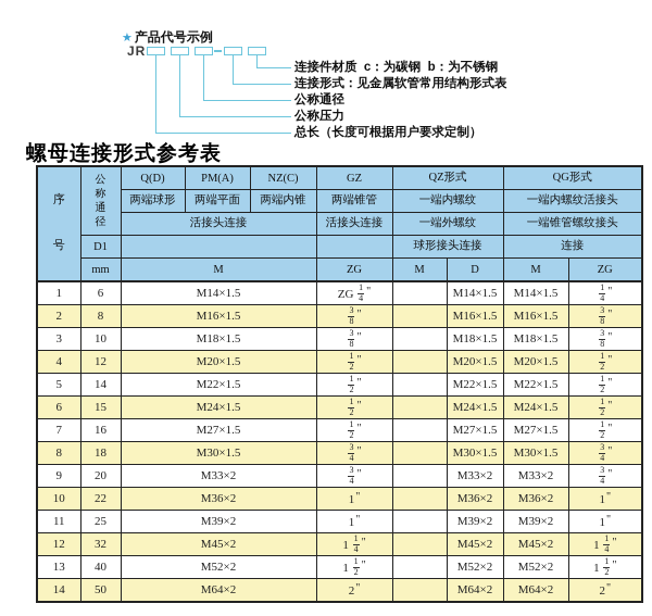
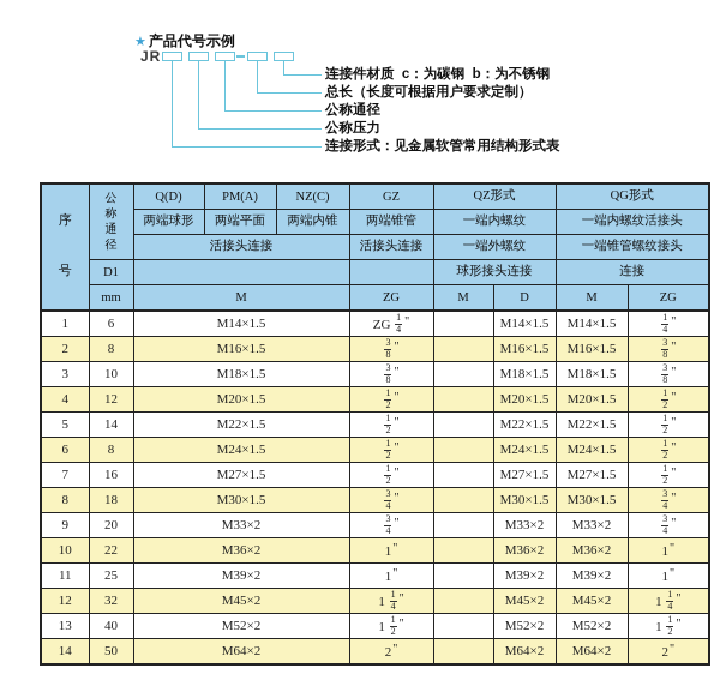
  ★ 产品代号示例
  JR
  连接件材质 c：为碳钢 b：为不锈钢
- 连接形式：见金属软管常用结构形式表
+ 总长（长度可根据用户要求定制）
  公称通径
  公称压力
- 总长（长度可根据用户要求定制）
+ 连接形式：见金属软管常用结构形式表
- 螺母连接形式参考表
  序号	公称通径	Q(D)	PM(A)	NZ(C)	GZ	QZ形式	QG形式
  两端球形	两端平面	两端内锥	两端锥管	一端内螺纹	一端内螺纹活接头
  活接头连接	活接头连接	一端外螺纹	一端锥管螺纹接头
  D1			球形接头连接	连接
  mm	M	ZG	M	D	M	ZG
  1	6	M14×1.5	ZG 14"		M14×1.5	M14×1.5	14"
  2	8	M16×1.5	38"		M16×1.5	M16×1.5	38"
  3	10	M18×1.5	38"		M18×1.5	M18×1.5	38"
  4	12	M20×1.5	12"		M20×1.5	M20×1.5	12"
  5	14	M22×1.5	12"		M22×1.5	M22×1.5	12"
- 6	15	M24×1.5	12"		M24×1.5	M24×1.5	12"
+ 6	8	M24×1.5	12"		M24×1.5	M24×1.5	12"
  7	16	M27×1.5	12"		M27×1.5	M27×1.5	12"
  8	18	M30×1.5	34"		M30×1.5	M30×1.5	34"
  9	20	M33×2	34"		M33×2	M33×2	34"
  10	22	M36×2	1"		M36×2	M36×2	1"
  11	25	M39×2	1"		M39×2	M39×2	1"
  12	32	M45×2	1 14"		M45×2	M45×2	1 14"
  13	40	M52×2	1 12"		M52×2	M52×2	1 12"
  14	50	M64×2	2"		M64×2	M64×2	2"
